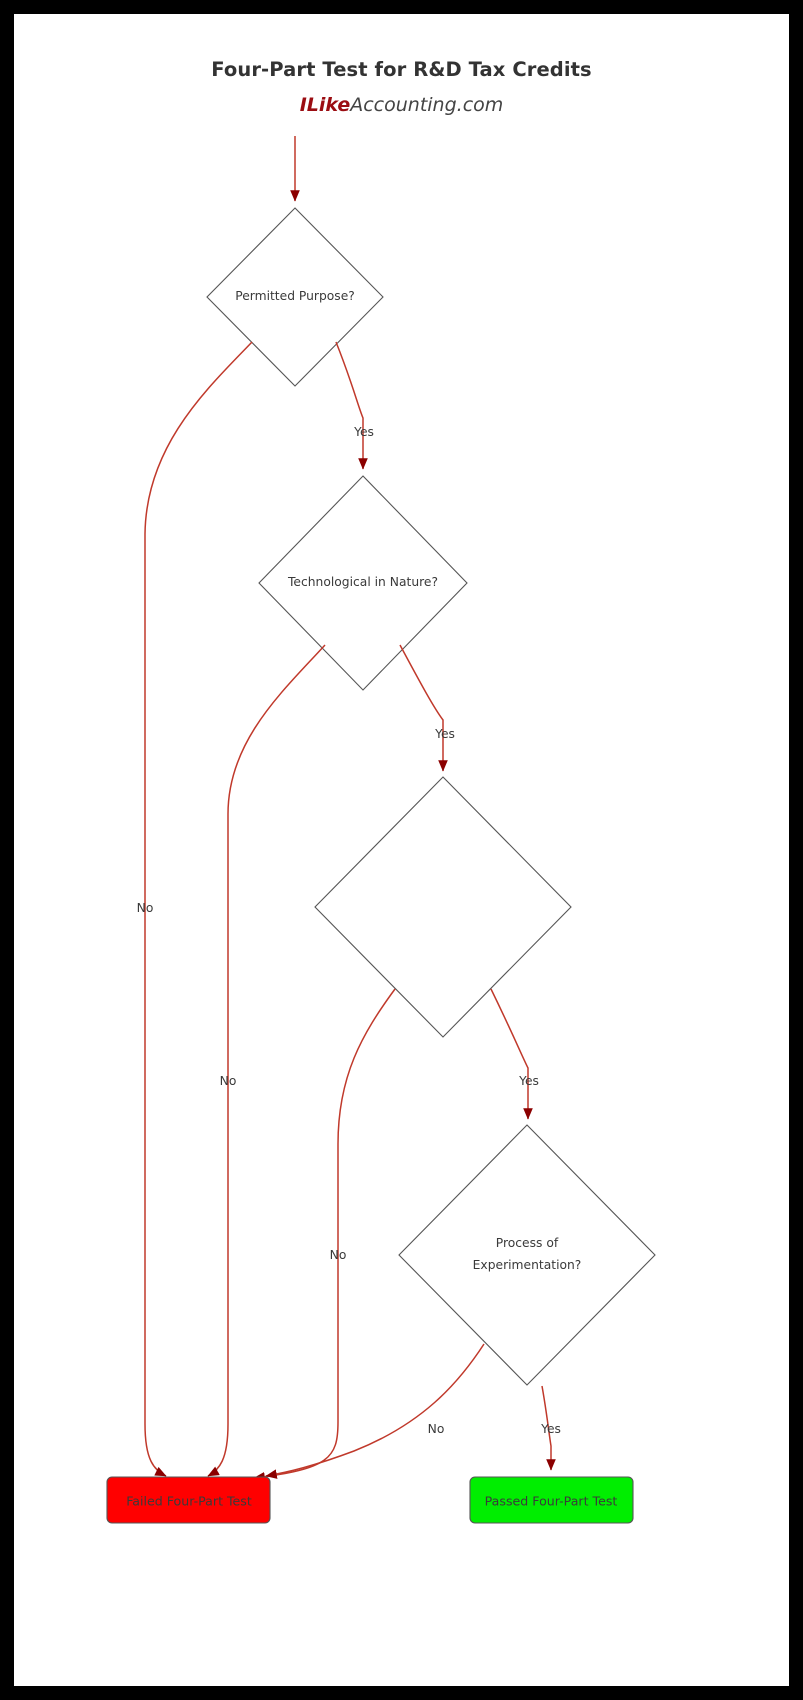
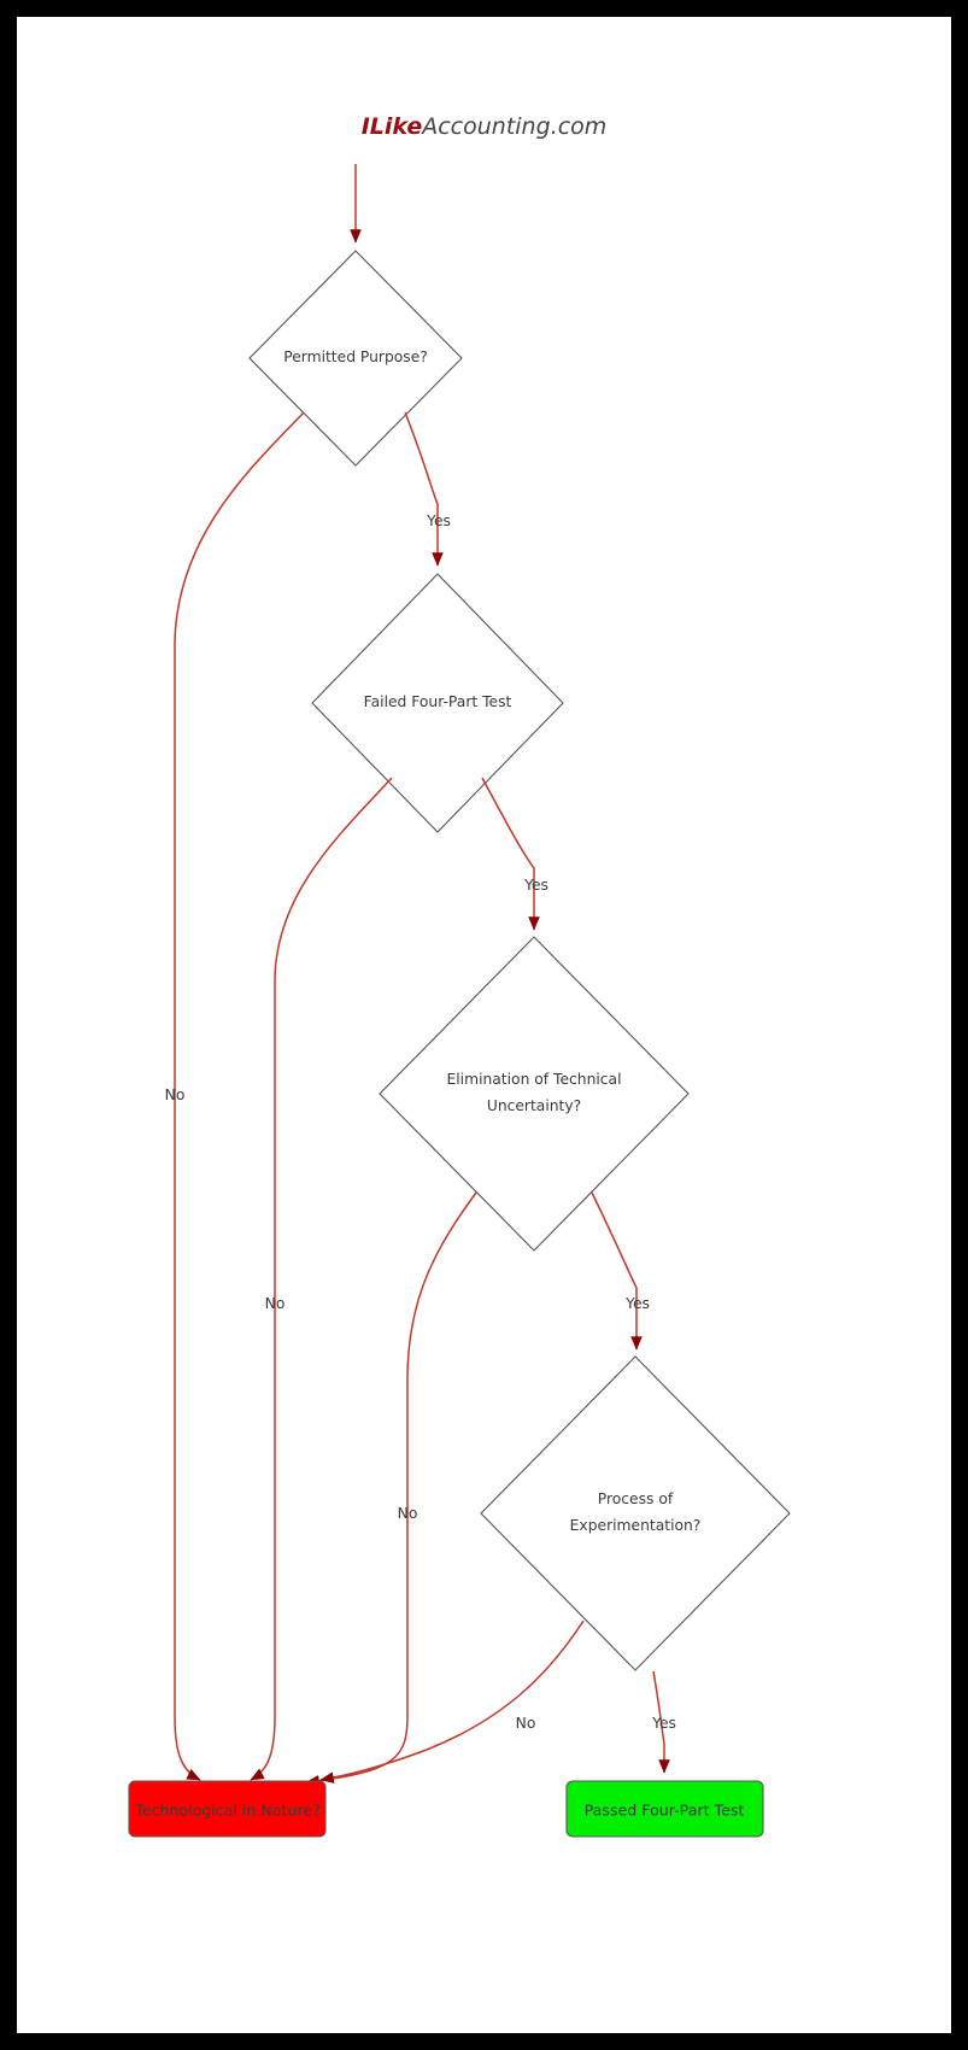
- Four-Part Test for R&D Tax Credits
  ILikeAccounting.com
  Permitted Purpose?
- Technological in Nature?
+ Failed Four-Part Test
+ Elimination of Technical
+ Uncertainty?
  Process of
  Experimentation?
- Failed Four-Part Test
+ Technological in Nature?
  Passed Four-Part Test
  Yes
  No
  Yes
  No
  Yes
  No
  No
  Yes
